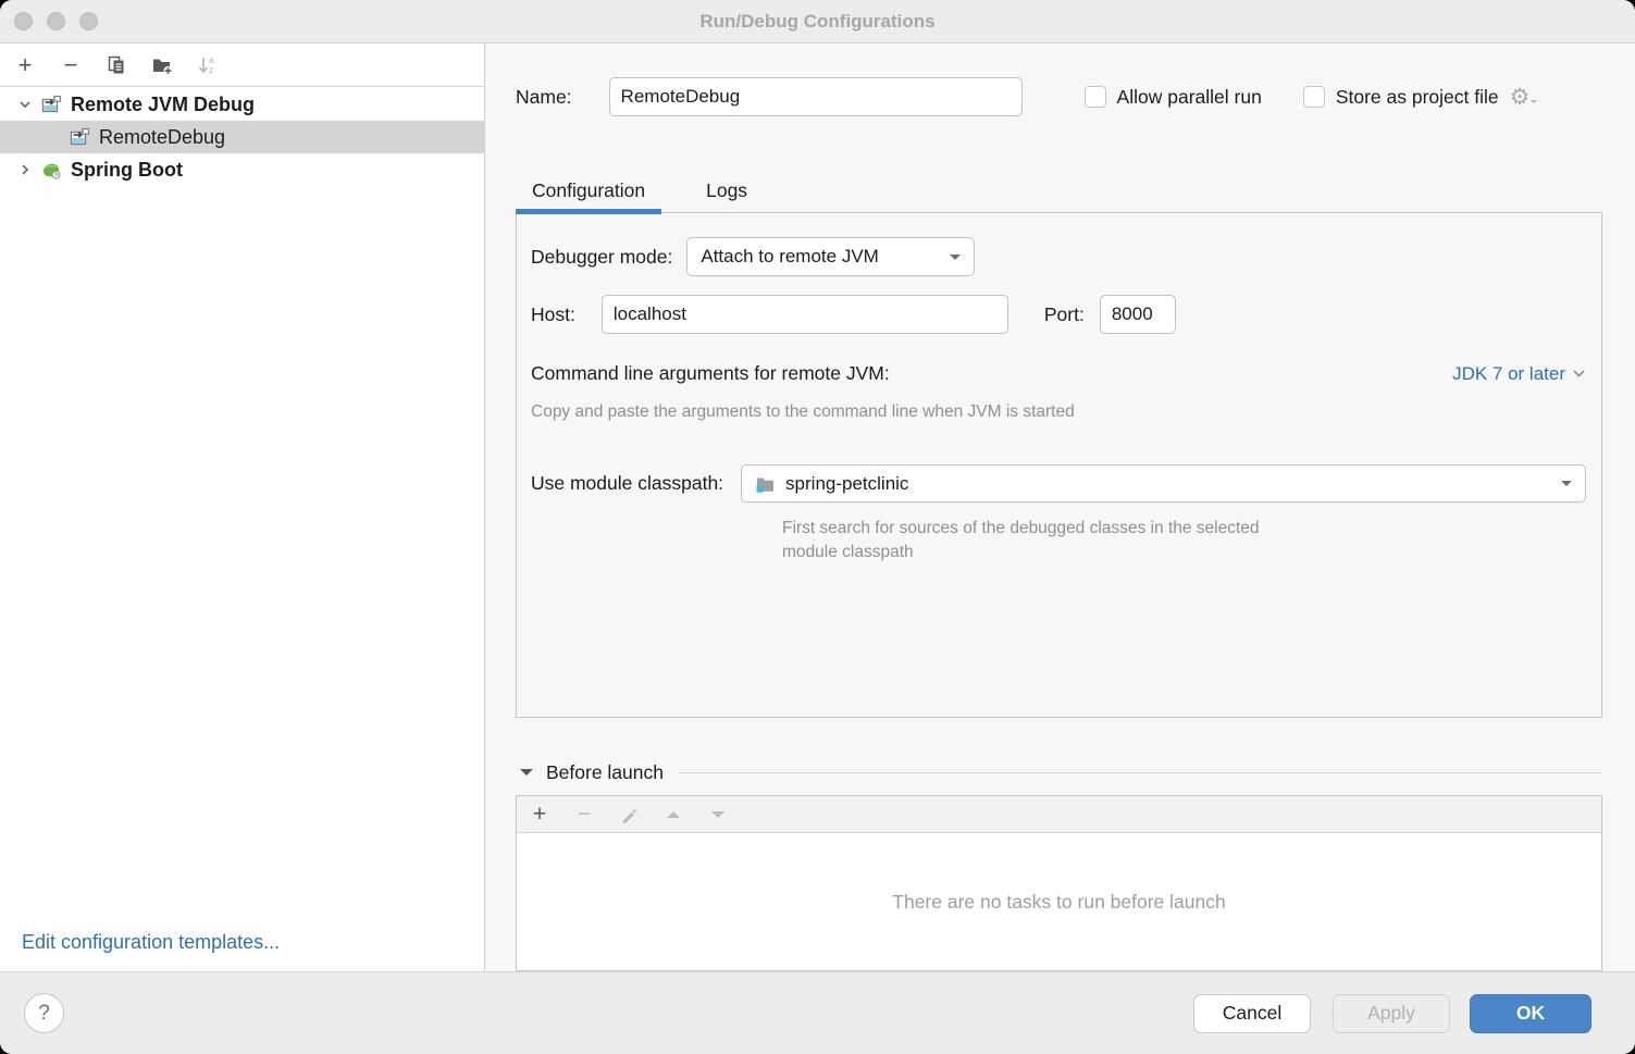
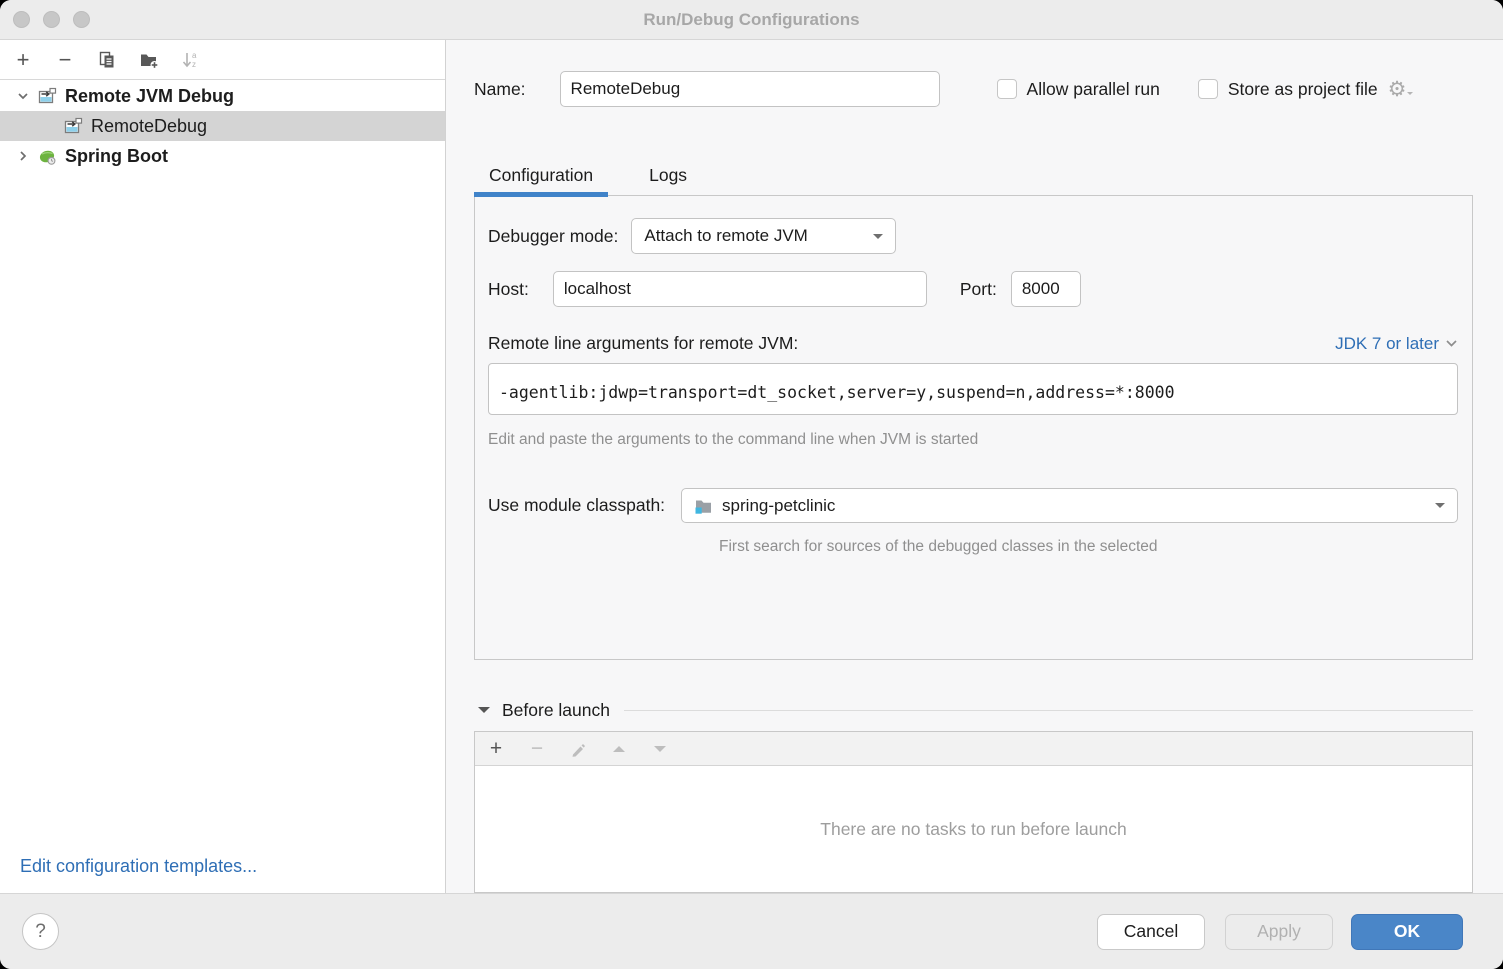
  Run/Debug Configurations
  +
  −
  a
  z
  Remote JVM Debug
  RemoteDebug
  Spring Boot
  Edit configuration templates...
  Name:
  RemoteDebug
  Allow parallel run
  Store as project file
  ⚙
  Configuration
  Logs
  Debugger mode:
  Attach to remote JVM
  Host:
  localhost
  Port:
  8000
- Command line arguments for remote JVM:
+ Remote line arguments for remote JVM:
  JDK 7 or later
+ -agentlib:jdwp=transport=dt_socket,server=y,suspend=n,address=*:8000
- Copy and paste the arguments to the command line when JVM is started
+ Edit and paste the arguments to the command line when JVM is started
  Use module classpath:
  spring-petclinic
  First search for sources of the debugged classes in the selected
- module classpath
  Before launch
  +
  −
  There are no tasks to run before launch
  ?
  Cancel
  Apply
  OK
